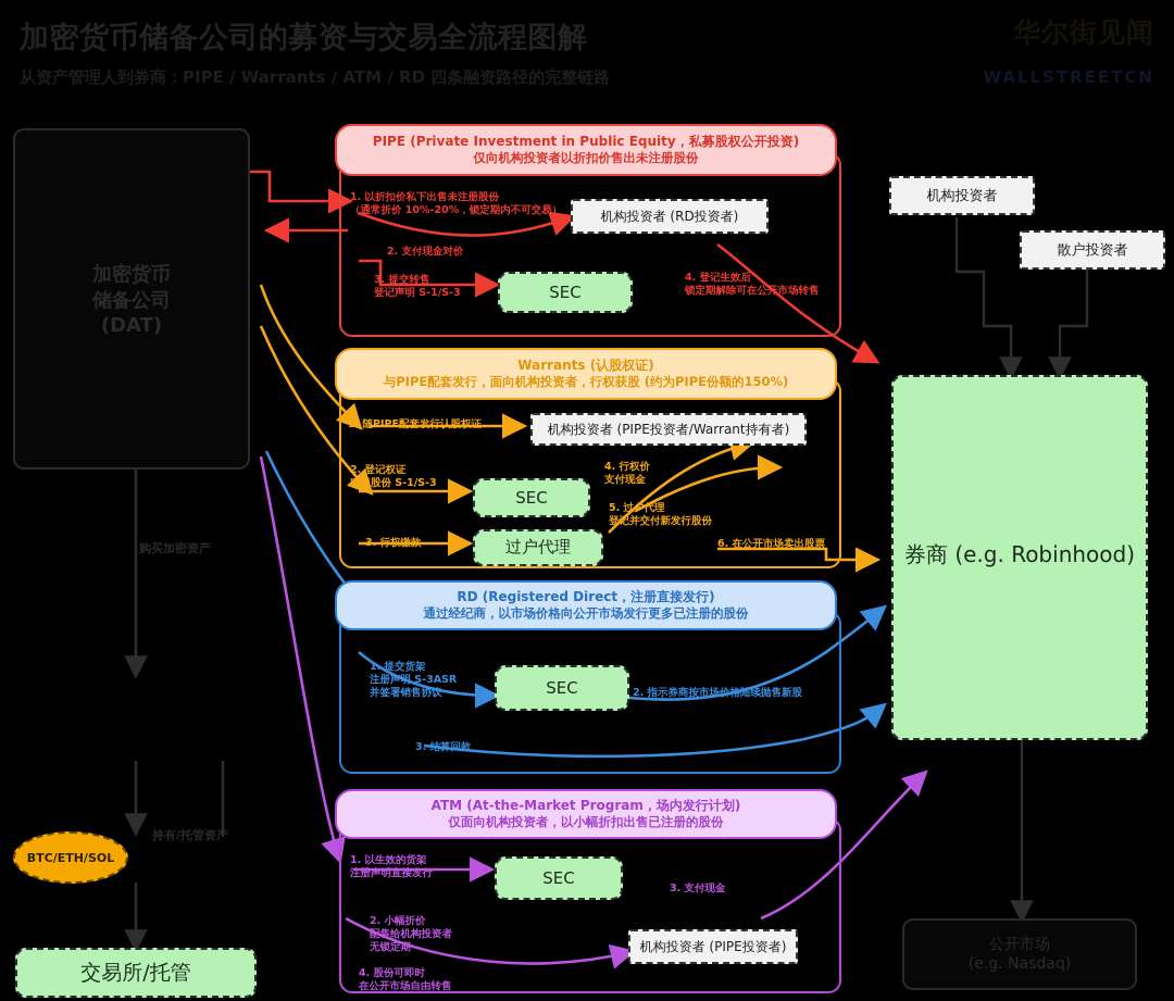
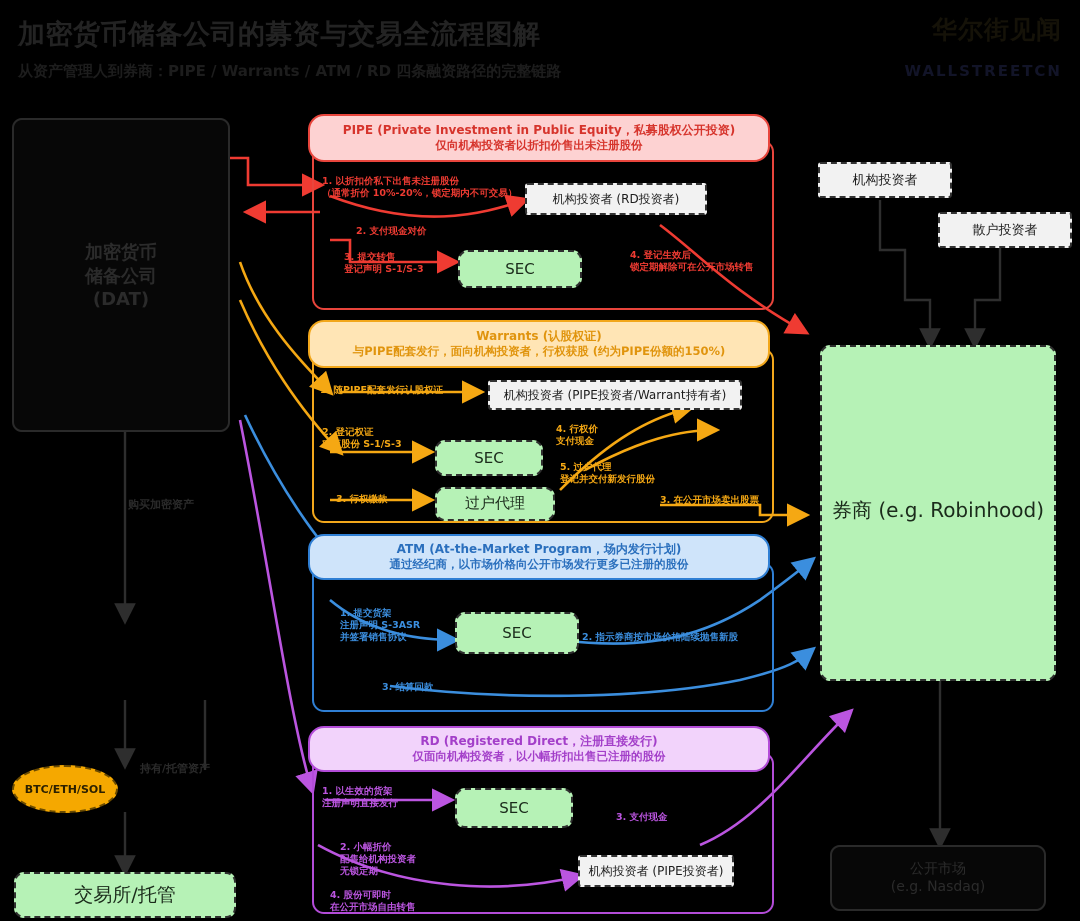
  加密货币储备公司的募资与交易全流程图解
  从资产管理人到券商：PIPE / Warrants / ATM / RD 四条融资路径的完整链路
  WALLSTREETCN
  加密货币
  储备公司
  (DAT)
  购买加密资产
  BTC/ETH/SOL
  持有/托管资产
  交易所/托管
  机构投资者
  散户投资者
  券商 (e.g. Robinhood)
  公开市场
  (e.g. Nasdaq)
  PIPE (Private Investment in Public Equity，私募股权公开投资)
  仅向机构投资者以折扣价售出未注册股份
  机构投资者 (RD投资者)
  SEC
  1. 以折扣价私下出售未注册股份
  （通常折价 10%-20%，锁定期内不可交易）
  2. 支付现金对价
  3. 提交转售
  登记声明 S-1/S-3
  4. 登记生效后
  锁定期解除可在公开市场转售
  Warrants (认股权证)
  与PIPE配套发行，面向机构投资者，行权获股 (约为PIPE份额的150%)
  机构投资者 (PIPE投资者/Warrant持有者)
  SEC
  过户代理
  1. 随PIPE配套发行认股权证
  2. 登记权证
  对应股份 S-1/S-3
  3. 行权缴款
  4. 行权价
  支付现金
  5. 过户代理
  登记并交付新发行股份
- 6. 在公开市场卖出股票
+ 3. 在公开市场卖出股票
- RD (Registered Direct，注册直接发行)
+ ATM (At-the-Market Program，场内发行计划)
  通过经纪商，以市场价格向公开市场发行更多已注册的股份
  SEC
  1. 提交货架
  注册声明 S-3ASR
  并签署销售协议
  2. 指示券商按市场价格陆续抛售新股
  3. 结算回款
- ATM (At-the-Market Program，场内发行计划)
+ RD (Registered Direct，注册直接发行)
  仅面向机构投资者，以小幅折扣出售已注册的股份
  SEC
  机构投资者 (PIPE投资者)
  1. 以生效的货架
  注册声明直接发行
  2. 小幅折价
  配售给机构投资者
  无锁定期
  3. 支付现金
  4. 股份可即时
  在公开市场自由转售
